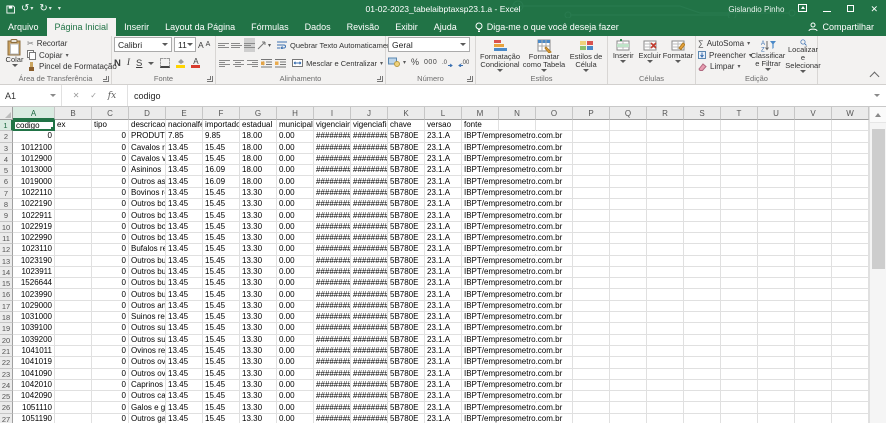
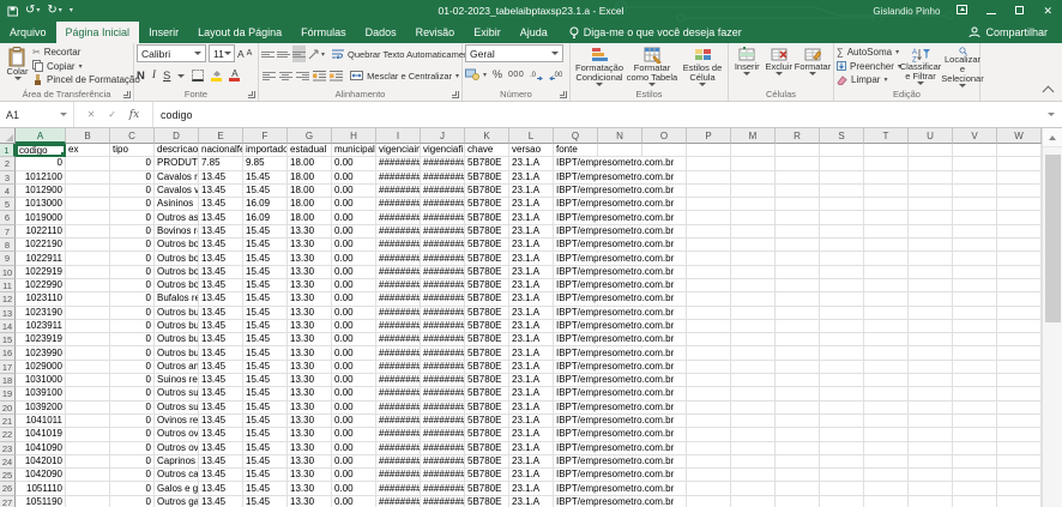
  ↺
  ↻
  01-02-2023_tabelaibptaxsp23.1.a - Excel
  Gislandio Pinho
  ✕
  Arquivo
  Página Inicial
  Inserir
  Layout da Página
  Fórmulas
  Dados
  Revisão
  Exibir
  Ajuda
  Diga-me o que você deseja fazer
  Compartilhar
  Colar
  ✂
  Recortar
  Copiar
  Pincel de Formatação
  Área de Transferência
  Calibri
  11
  A
  N
  I
  S
  A
  Fonte
  Quebrar Texto Automaticame
  Mesclar e Centralizar
  Alinhamento
  Geral
  %
  Número
  Formatação Condicional
  Formatar como Tabela
  Estilos de Célula
  Estilos
  Inserir
  Excluir
  Formatar
  Células
  ∑
  AutoSoma
  Preencher
  Limpar
  Classificar e Filtrar
  Localizar e Selecionar
  Edição
  A1
  ✕
  ✓
  fx
  codigo
  A
  B
  C
  D
  E
  F
  G
  H
  I
  J
  K
  L
- M
+ Q
  N
  O
  P
- Q
+ M
  R
  S
  T
  U
  V
  W
  1
  codigo
  ex
  tipo
  descricao
  nacionalfe
  importado
  estadual
  municipal
  vigenciain
  vigenciafi
  chave
  versao
  fonte
  2
  0
  0
  PRODUT
  7.85
  9.85
  18.00
  0.00
  ########
  ########
  5B780E
  23.1.A
  IBPT/empresometro.com.br
  3
  1012100
  0
  Cavalos r
  13.45
  15.45
  18.00
  0.00
  ########
  ########
  5B780E
  23.1.A
  IBPT/empresometro.com.br
  4
  1012900
  0
  Cavalos v
  13.45
  15.45
  18.00
  0.00
  ########
  ########
  5B780E
  23.1.A
  IBPT/empresometro.com.br
  5
  1013000
  0
  Asininos
  13.45
  16.09
  18.00
  0.00
  ########
  ########
  5B780E
  23.1.A
  IBPT/empresometro.com.br
  6
  1019000
  0
  Outros as
  13.45
  16.09
  18.00
  0.00
  ########
  ########
  5B780E
  23.1.A
  IBPT/empresometro.com.br
  7
  1022110
  0
  Bovinos r
  13.45
  15.45
  13.30
  0.00
  ########
  ########
  5B780E
  23.1.A
  IBPT/empresometro.com.br
  8
  1022190
  0
  Outros bo
  13.45
  15.45
  13.30
  0.00
  ########
  ########
  5B780E
  23.1.A
  IBPT/empresometro.com.br
  9
  1022911
  0
  Outros bo
  13.45
  15.45
  13.30
  0.00
  ########
  ########
  5B780E
  23.1.A
  IBPT/empresometro.com.br
  10
  1022919
  0
  Outros bo
  13.45
  15.45
  13.30
  0.00
  ########
  ########
  5B780E
  23.1.A
  IBPT/empresometro.com.br
  11
  1022990
  0
  Outros bo
  13.45
  15.45
  13.30
  0.00
  ########
  ########
  5B780E
  23.1.A
  IBPT/empresometro.com.br
  12
  1023110
  0
  Bufalos re
  13.45
  15.45
  13.30
  0.00
  ########
  ########
  5B780E
  23.1.A
  IBPT/empresometro.com.br
  13
  1023190
  0
  Outros bu
  13.45
  15.45
  13.30
  0.00
  ########
  ########
  5B780E
  23.1.A
  IBPT/empresometro.com.br
  14
  1023911
  0
  Outros bu
  13.45
  15.45
  13.30
  0.00
  ########
  ########
  5B780E
  23.1.A
  IBPT/empresometro.com.br
  15
- 1526644
+ 1023919
  0
  Outros bu
  13.45
  15.45
  13.30
  0.00
  ########
  ########
  5B780E
  23.1.A
  IBPT/empresometro.com.br
  16
  1023990
  0
  Outros bu
  13.45
  15.45
  13.30
  0.00
  ########
  ########
  5B780E
  23.1.A
  IBPT/empresometro.com.br
  17
  1029000
  0
  Outros an
  13.45
  15.45
  13.30
  0.00
  ########
  ########
  5B780E
  23.1.A
  IBPT/empresometro.com.br
  18
  1031000
  0
  Suinos re
  13.45
  15.45
  13.30
  0.00
  ########
  ########
  5B780E
  23.1.A
  IBPT/empresometro.com.br
  19
  1039100
  0
  Outros su
  13.45
  15.45
  13.30
  0.00
  ########
  ########
  5B780E
  23.1.A
  IBPT/empresometro.com.br
  20
  1039200
  0
  Outros su
  13.45
  15.45
  13.30
  0.00
  ########
  ########
  5B780E
  23.1.A
  IBPT/empresometro.com.br
  21
  1041011
  0
  Ovinos re
  13.45
  15.45
  13.30
  0.00
  ########
  ########
  5B780E
  23.1.A
  IBPT/empresometro.com.br
  22
  1041019
  0
  Outros ov
  13.45
  15.45
  13.30
  0.00
  ########
  ########
  5B780E
  23.1.A
  IBPT/empresometro.com.br
  23
  1041090
  0
  Outros ov
  13.45
  15.45
  13.30
  0.00
  ########
  ########
  5B780E
  23.1.A
  IBPT/empresometro.com.br
  24
  1042010
  0
  Caprinos
  13.45
  15.45
  13.30
  0.00
  ########
  ########
  5B780E
  23.1.A
  IBPT/empresometro.com.br
  25
  1042090
  0
  Outros ca
  13.45
  15.45
  13.30
  0.00
  ########
  ########
  5B780E
  23.1.A
  IBPT/empresometro.com.br
  26
  1051110
  0
  Galos e g
  13.45
  15.45
  13.30
  0.00
  ########
  ########
  5B780E
  23.1.A
  IBPT/empresometro.com.br
  27
  1051190
  0
  Outros ga
  13.45
  15.45
  13.30
  0.00
  ########
  ########
  5B780E
  23.1.A
  IBPT/empresometro.com.br
